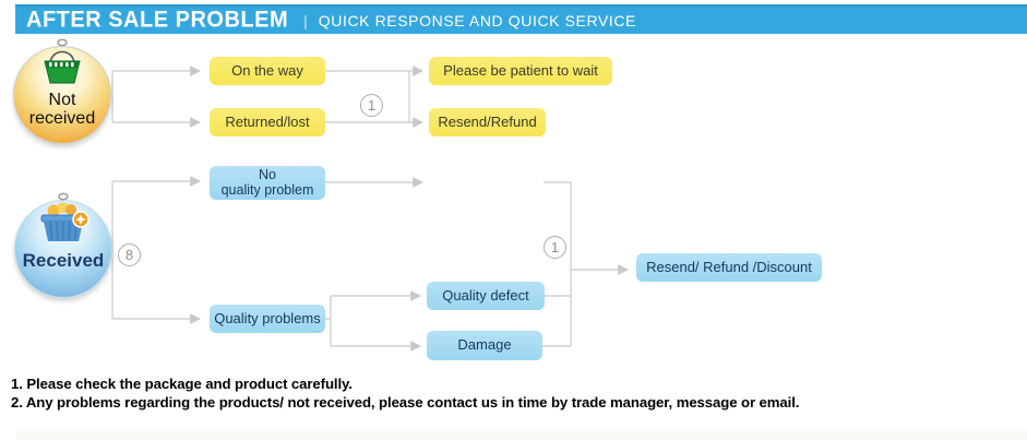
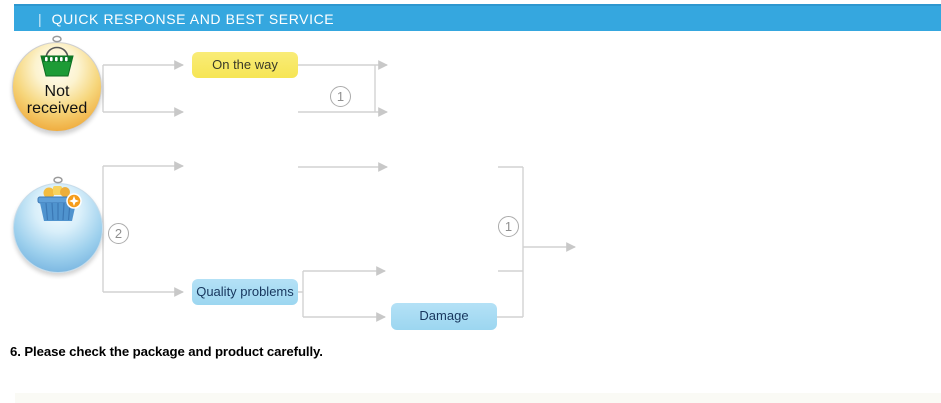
- AFTER SALE PROBLEM
  |
- QUICK RESPONSE AND QUICK SERVICE
+ QUICK RESPONSE AND BEST SERVICE
  Not
  received
- Received
  1
- 8
+ 2
  1
  On the way
- Returned/lost
- Please be patient to wait
- Resend/Refund
- No
- quality problem
  Quality problems
- Quality defect
  Damage
- Resend/ Refund /Discount
- 1. Please check the package and product carefully.
+ 6. Please check the package and product carefully.
- 2. Any problems regarding the products/ not received, please contact us in time by trade manager, message or email.
